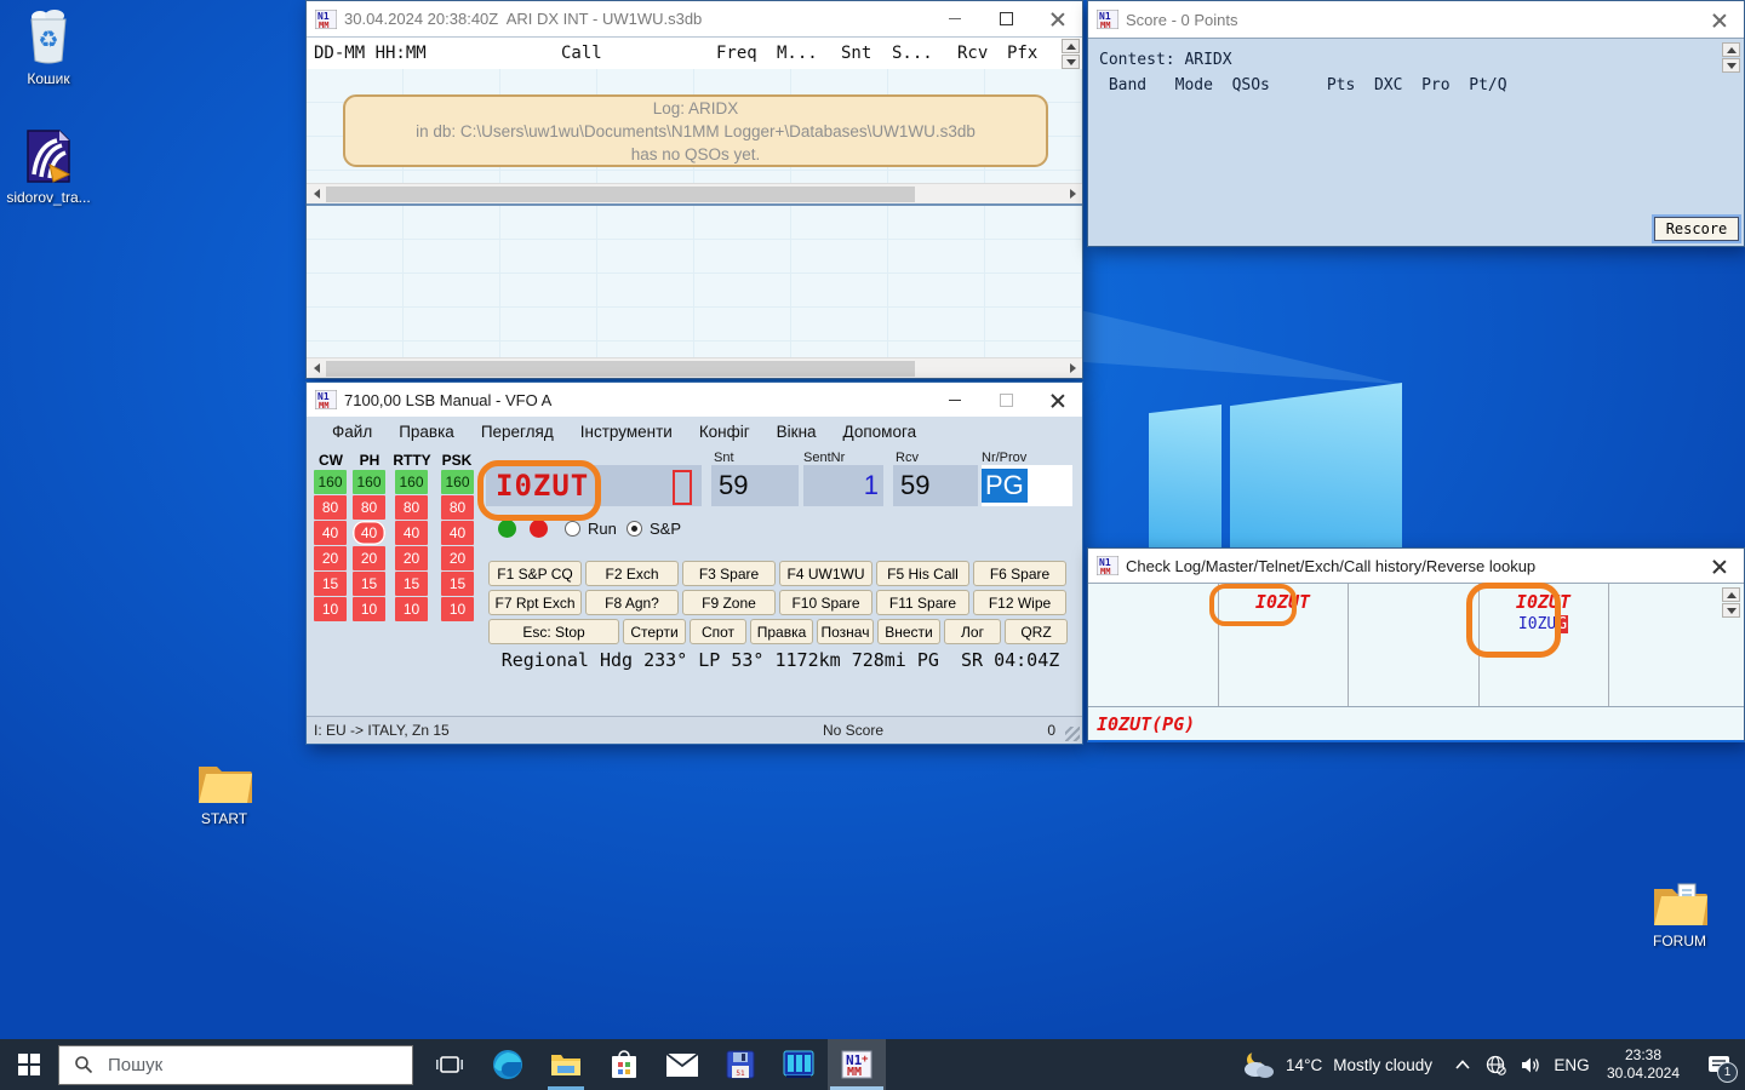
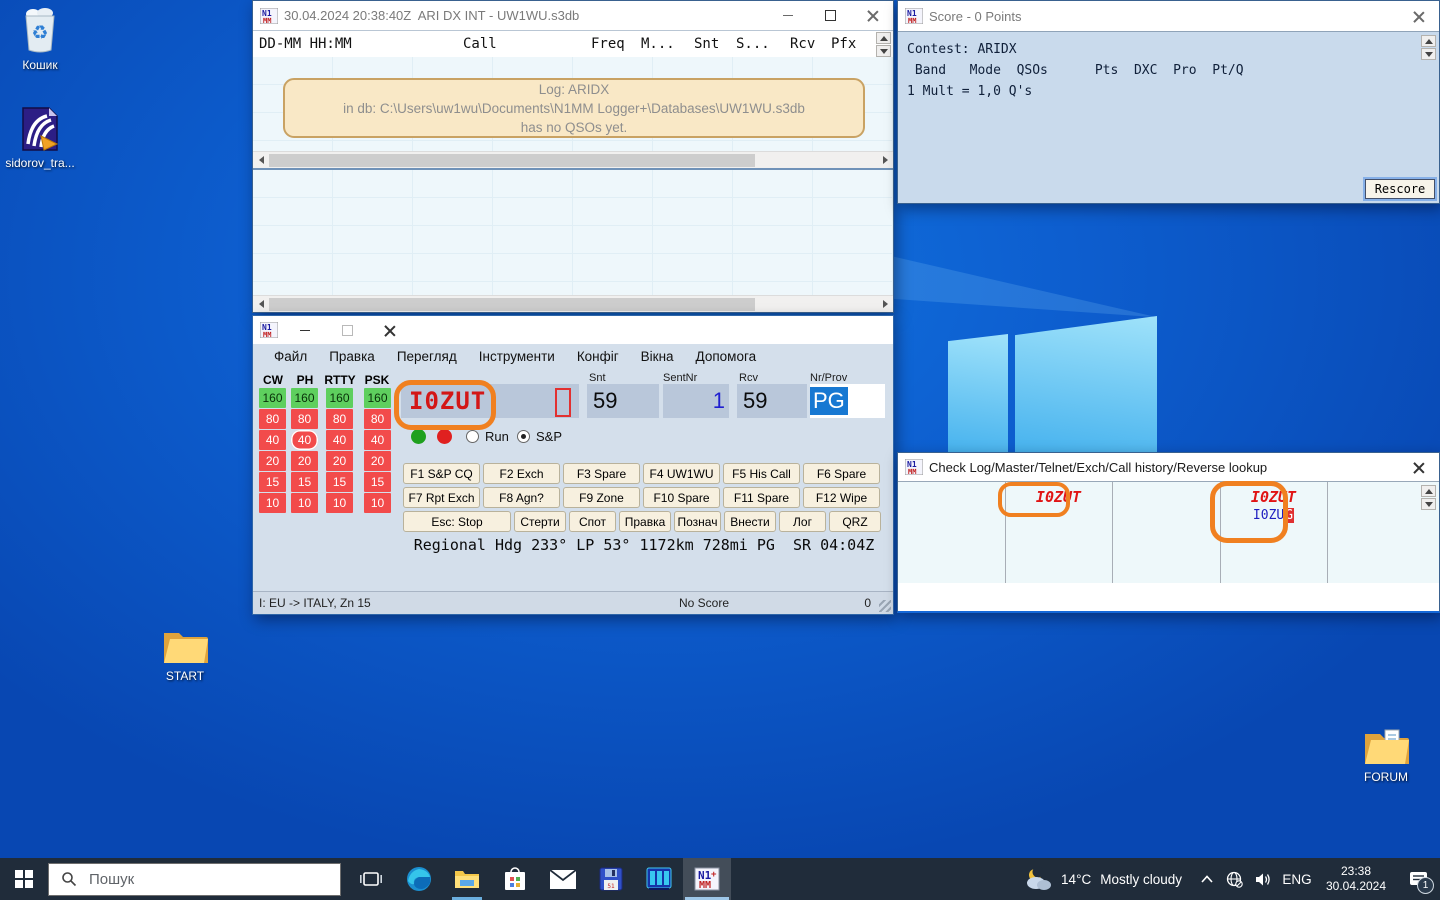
  ♻
  Кошик
  sidorov_tra...
  START
  FORUM
  N1
  MM
  30.04.2024 20:38:40Z ARI DX INT - UW1WU.s3db
  DD-MM HH:MM
  Call
  Freq
  M...
  Snt
  S...
  Rcv
  Pfx
  Log: ARIDX
  in db: C:\Users\uw1wu\Documents\N1MM Logger+\Databases\UW1WU.s3db
  has no QSOs yet.
  N1
  MM
  Score - 0 Points
  Contest: ARIDX
  Band Mode QSOs Pts DXC Pro Pt/Q
+ 1 Mult = 1,0 Q's
  Rescore
  N1
  MM
- 7100,00 LSB Manual - VFO A
  Файл
  Правка
  Перегляд
  Інструменти
  Конфіг
  Вікна
  Допомога
  CW
  PH
  RTTY
  PSK
  160
  80
  40
  20
  15
  10
  160
  80
  40
  20
  15
  10
  160
  80
  40
  20
  15
  10
  160
  80
  40
  20
  15
  10
  Snt
  SentNr
  Rcv
  Nr/Prov
  I0ZUT
  59
  1
  59
  PG
  Run
  S&P
  F1 S&P CQ
  F2 Exch
  F3 Spare
  F4 UW1WU
  F5 His Call
  F6 Spare
  F7 Rpt Exch
  F8 Agn?
  F9 Zone
  F10 Spare
  F11 Spare
  F12 Wipe
  Esc: Stop
  Стерти
  Спот
  Правка
  Познач
  Внести
  Лог
  QRZ
  Regional Hdg 233° LP 53° 1172km 728mi PG SR 04:04Z
  I: EU -> ITALY, Zn 15
  No Score
  0
  N1
  MM
  Check Log/Master/Telnet/Exch/Call history/Reverse lookup
  I0ZUT
  I0ZUT
  I0ZUG
- I0ZUT(PG)
  Пошук
  N1
  +
  MM
  14°C
  Mostly cloudy
  ENG
  23:38
  30.04.2024
  1
